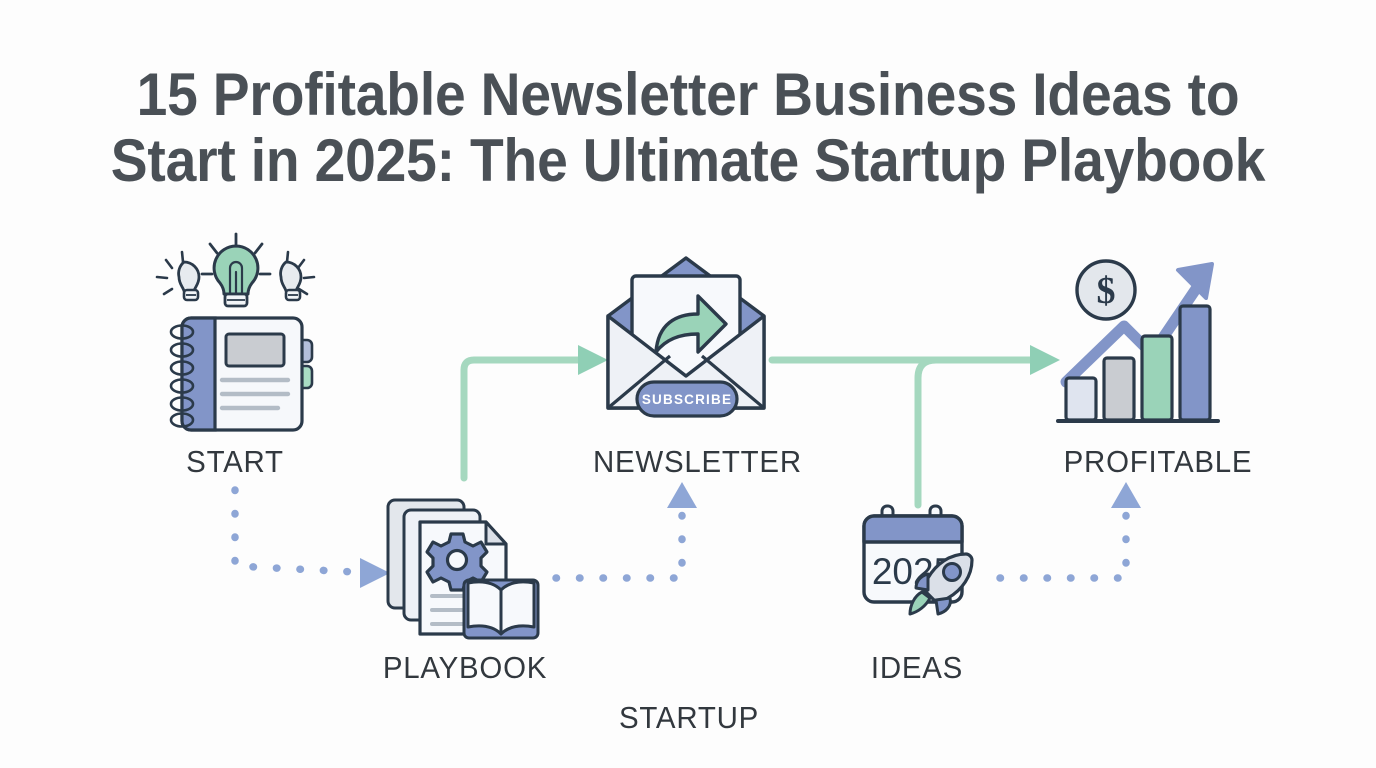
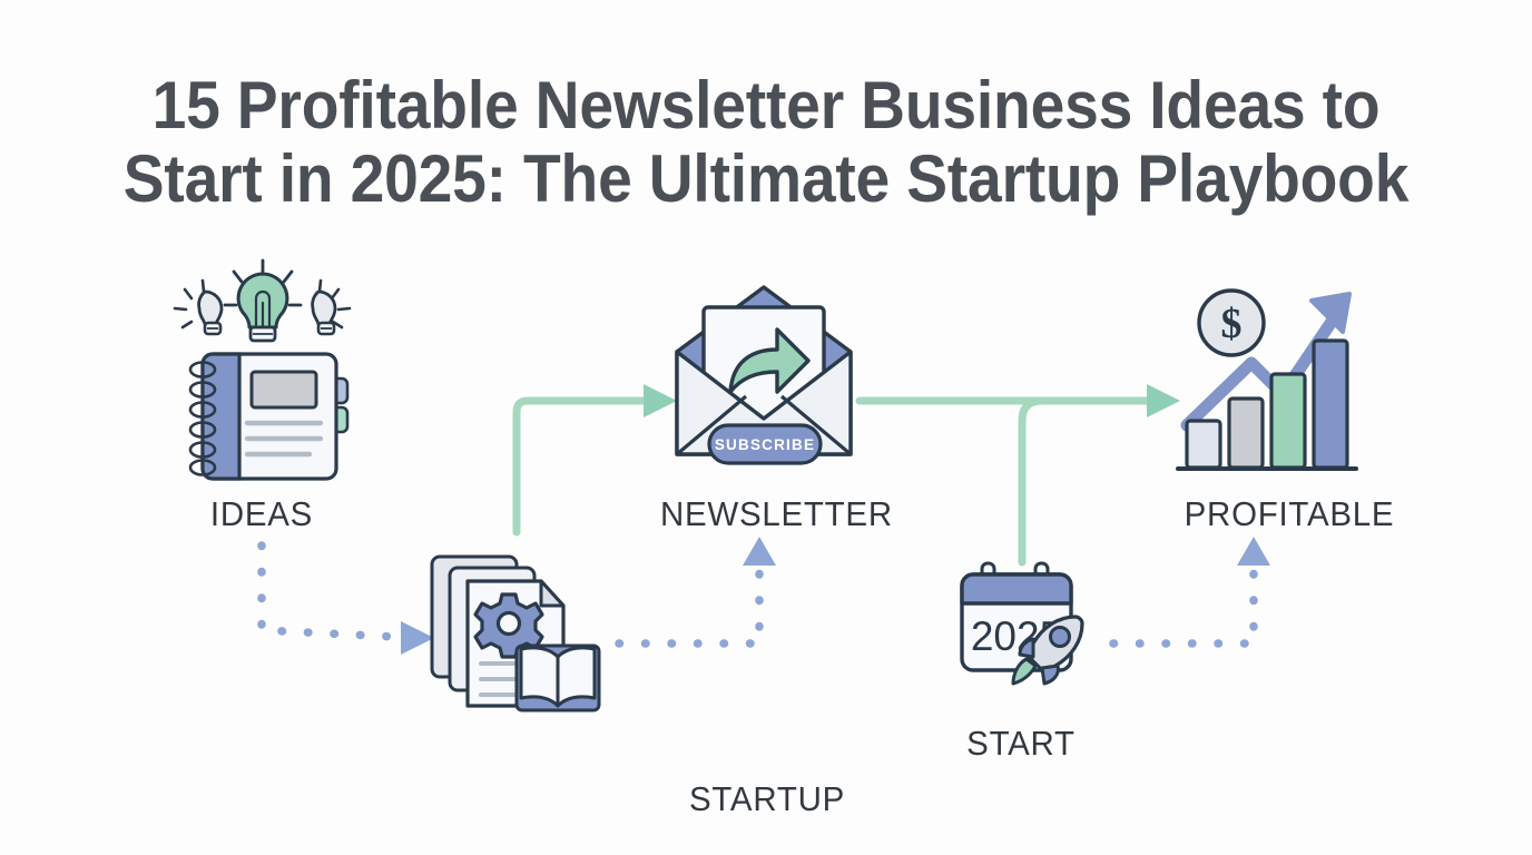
  15 Profitable Newsletter Business Ideas to
  Start in 2025: The Ultimate Startup Playbook
- START
+ IDEAS
  SUBSCRIBE
  NEWSLETTER
  $
  PROFITABLE
- PLAYBOOK
  202
- IDEAS
+ START
  STARTUP
